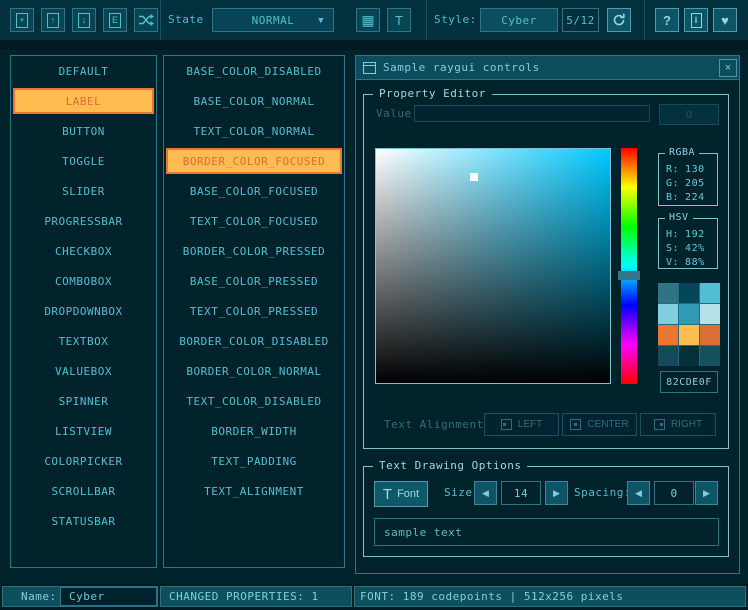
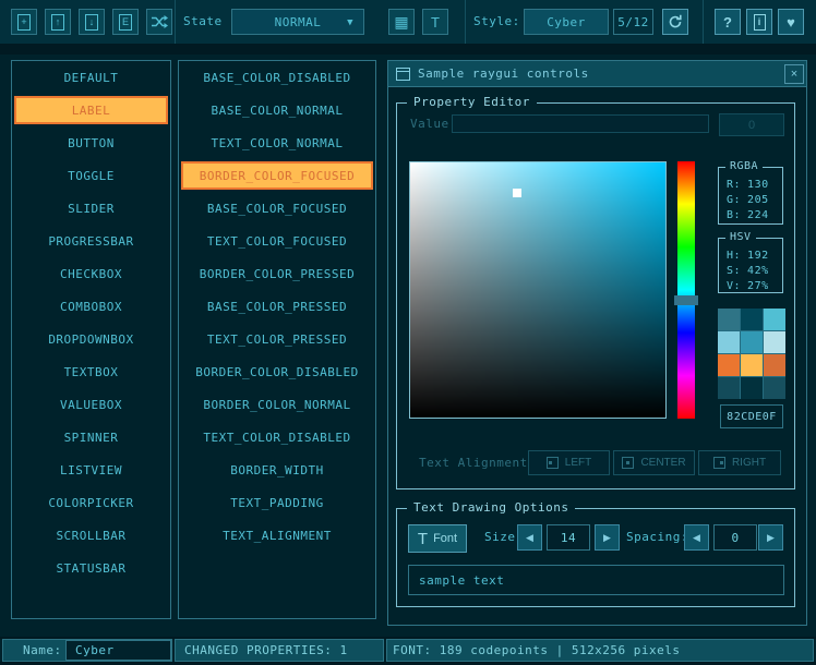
  +
  ↑
  ↓
  E
  State
  NORMAL
  ▼
  ▦
  T
  Style:
  Cyber
  5/12
  ?
  i
  ♥
  DEFAULT
  LABEL
  BUTTON
  TOGGLE
  SLIDER
  PROGRESSBAR
  CHECKBOX
  COMBOBOX
  DROPDOWNBOX
  TEXTBOX
  VALUEBOX
  SPINNER
  LISTVIEW
  COLORPICKER
  SCROLLBAR
  STATUSBAR
  BASE_COLOR_DISABLED
  BASE_COLOR_NORMAL
  TEXT_COLOR_NORMAL
  BORDER_COLOR_FOCUSED
  BASE_COLOR_FOCUSED
  TEXT_COLOR_FOCUSED
  BORDER_COLOR_PRESSED
  BASE_COLOR_PRESSED
  TEXT_COLOR_PRESSED
  BORDER_COLOR_DISABLED
  BORDER_COLOR_NORMAL
  TEXT_COLOR_DISABLED
  BORDER_WIDTH
  TEXT_PADDING
  TEXT_ALIGNMENT
  Sample raygui controls
  ×
  Property Editor
  Value
  0
  RGBA
  R:
  130
  G:
  205
  B:
  224
  HSV
  H:
  192
  S:
  42%
  V:
- 88%
+ 27%
  82CDE0F
  Text Alignment
  LEFT
  CENTER
  RIGHT
  Text Drawing Options
  T
  Font
  Size
  ◀
  14
  ▶
  Spacing
  ◀
  0
  ▶
  sample text
  Name:
  Cyber
  CHANGED PROPERTIES: 1
  FONT: 189 codepoints | 512x256 pixels
